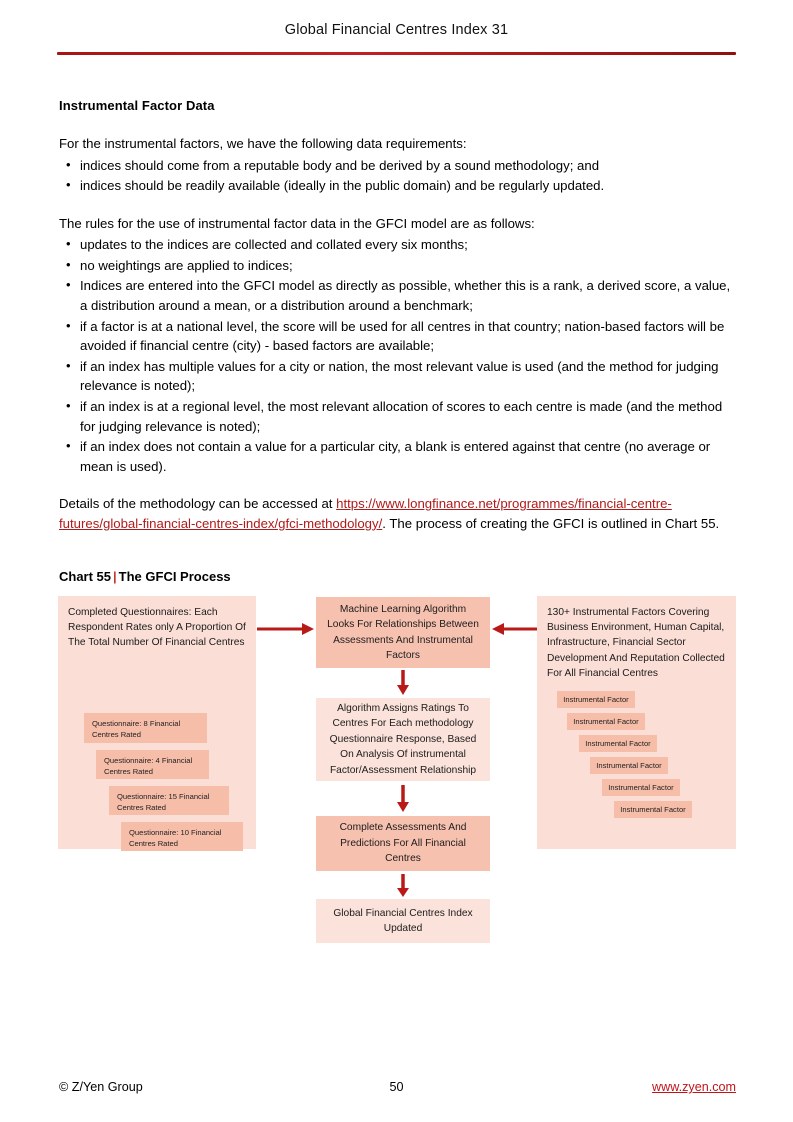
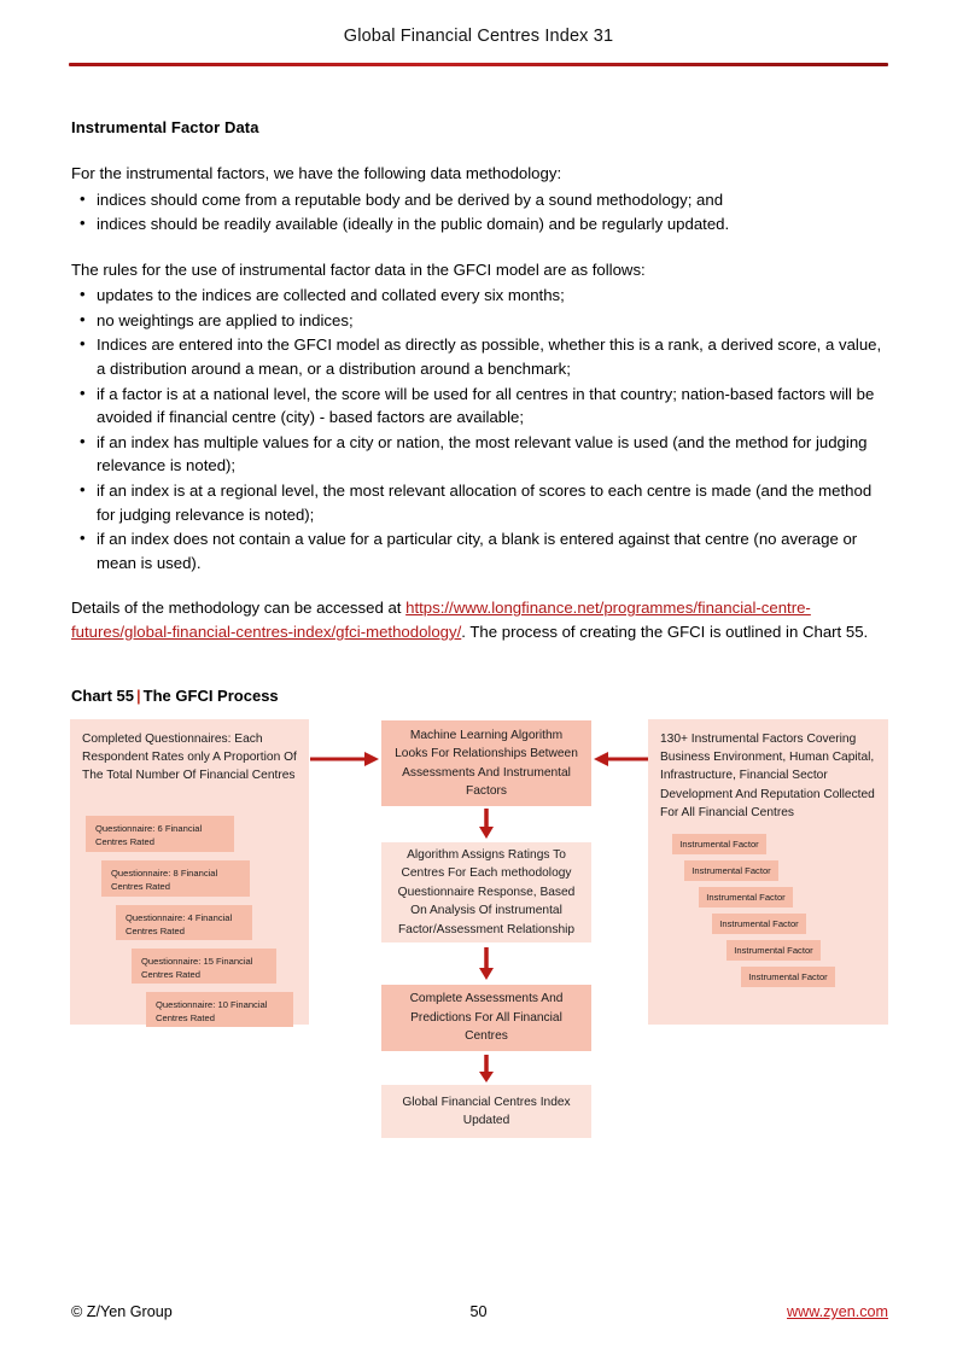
  Global Financial Centres Index 31
  Instrumental Factor Data
- For the instrumental factors, we have the following data requirements:
+ For the instrumental factors, we have the following data methodology:
  indices should come from a reputable body and be derived by a sound methodology; and
  indices should be readily available (ideally in the public domain) and be regularly updated.
  The rules for the use of instrumental factor data in the GFCI model are as follows:
  updates to the indices are collected and collated every six months;
  no weightings are applied to indices;
  Indices are entered into the GFCI model as directly as possible, whether this is a rank, a derived score, a value, a distribution around a mean, or a distribution around a benchmark;
  if a factor is at a national level, the score will be used for all centres in that country; nation-based factors will be avoided if financial centre (city) - based factors are available;
  if an index has multiple values for a city or nation, the most relevant value is used (and the method for judging relevance is noted);
  if an index is at a regional level, the most relevant allocation of scores to each centre is made (and the method for judging relevance is noted);
  if an index does not contain a value for a particular city, a blank is entered against that centre (no average or mean is used).
  Details of the methodology can be accessed at https://www.longfinance.net/programmes/financial-centre-futures/global-financial-centres-index/gfci-methodology/. The process of creating the GFCI is outlined in Chart 55.
  Chart 55 | The GFCI Process
  Completed Questionnaires: Each Respondent Rates only A Proportion Of The Total Number Of Financial Centres
+ Questionnaire: 6 Financial Centres Rated
  Questionnaire: 8 Financial Centres Rated
  Questionnaire: 4 Financial Centres Rated
  Questionnaire: 15 Financial Centres Rated
  Questionnaire: 10 Financial Centres Rated
  Machine Learning Algorithm Looks For Relationships Between Assessments And Instrumental Factors
  Algorithm Assigns Ratings To Centres For Each methodology Questionnaire Response, Based On Analysis Of instrumental Factor/Assessment Relationship
  Complete Assessments And Predictions For All Financial Centres
  Global Financial Centres Index Updated
  130+ Instrumental Factors Covering Business Environment, Human Capital, Infrastructure, Financial Sector Development And Reputation Collected For All Financial Centres
  Instrumental Factor
  Instrumental Factor
  Instrumental Factor
  Instrumental Factor
  Instrumental Factor
  Instrumental Factor
  © Z/Yen Group
  50
  www.zyen.com
